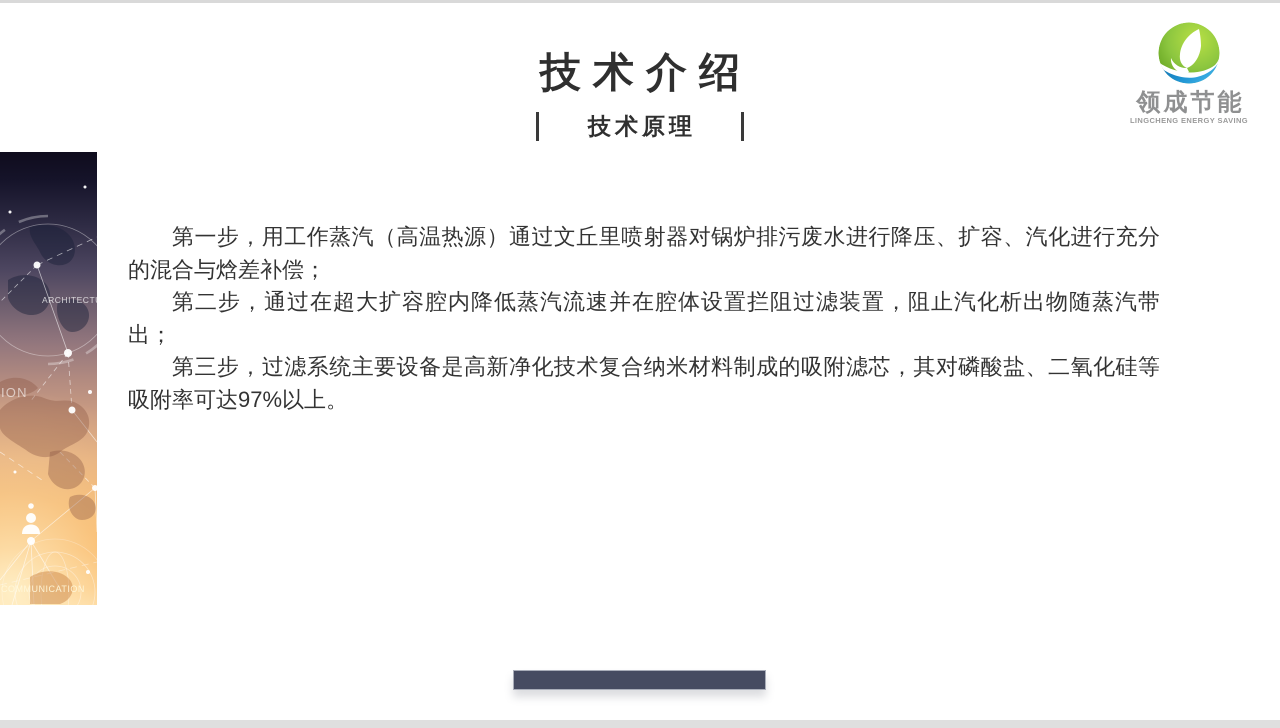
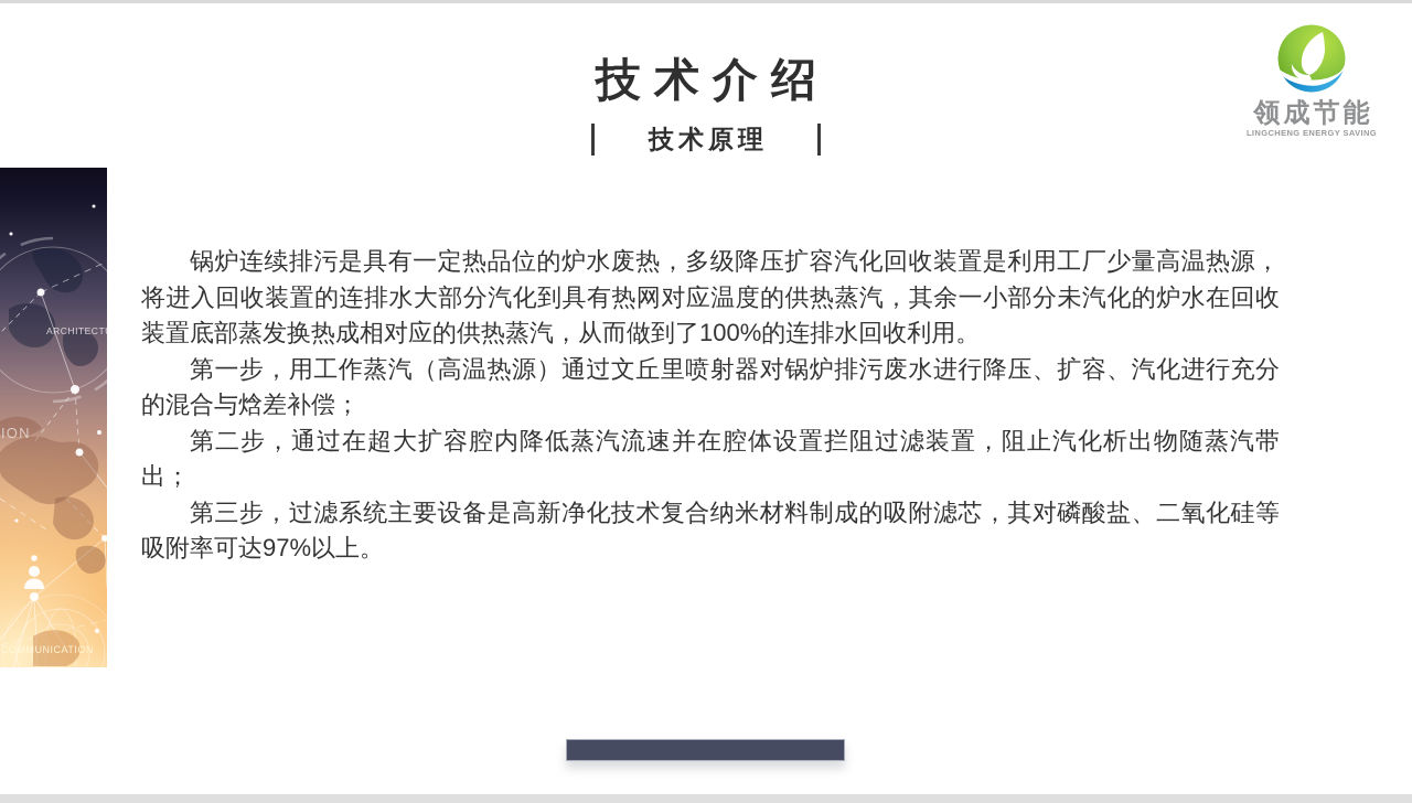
  技术介绍
  技术原理
  领成节能
  LINGCHENG ENERGY SAVING
  ARCHITECT
  ION
  COMMUNICATION
+ 锅炉连续排污是具有一定热品位的炉水废热，多级降压扩容汽化回收装置是利用工厂少量高温热源，将进入回收装置的连排水大部分汽化到具有热网对应温度的供热蒸汽，其余一小部分未汽化的炉水在回收装置底部蒸发换热成相对应的供热蒸汽，从而做到了100%的连排水回收利用。
  第一步，用工作蒸汽（高温热源）通过文丘里喷射器对锅炉排污废水进行降压、扩容、汽化进行充分的混合与焓差补偿；
  第二步，通过在超大扩容腔内降低蒸汽流速并在腔体设置拦阻过滤装置，阻止汽化析出物随蒸汽带出；
  第三步，过滤系统主要设备是高新净化技术复合纳米材料制成的吸附滤芯，其对磷酸盐、二氧化硅等吸附率可达97%以上。
